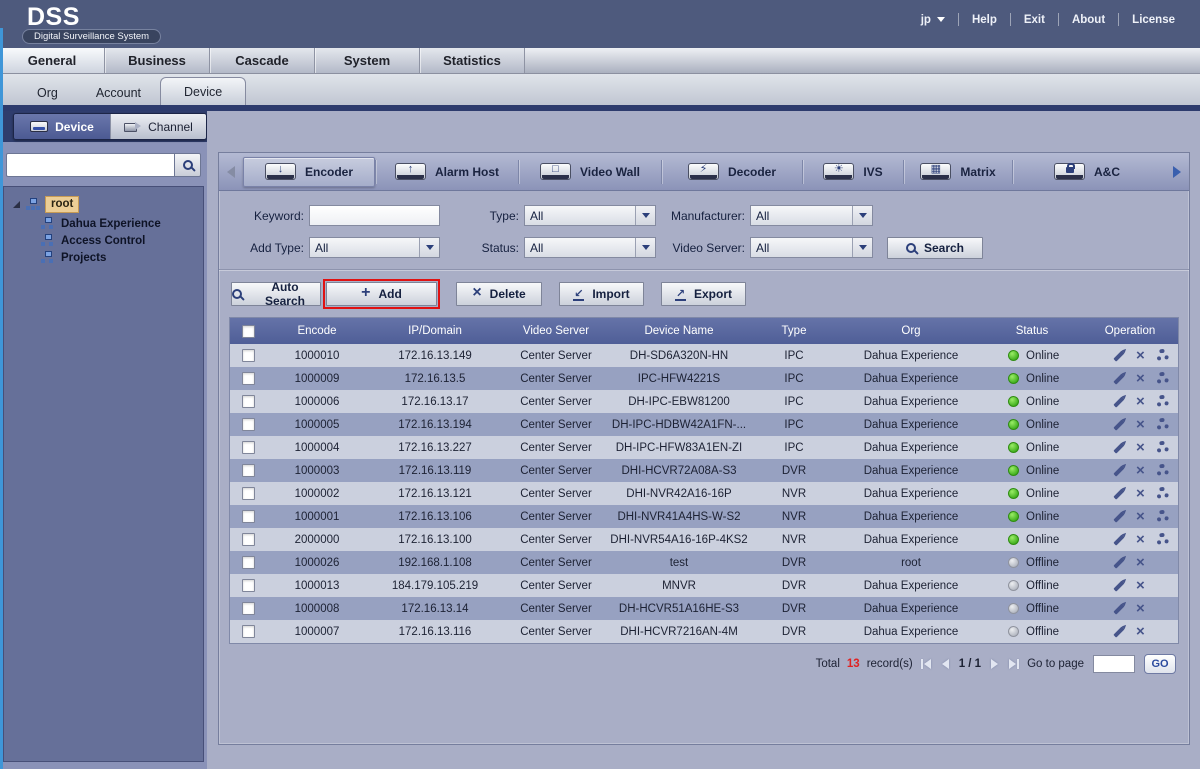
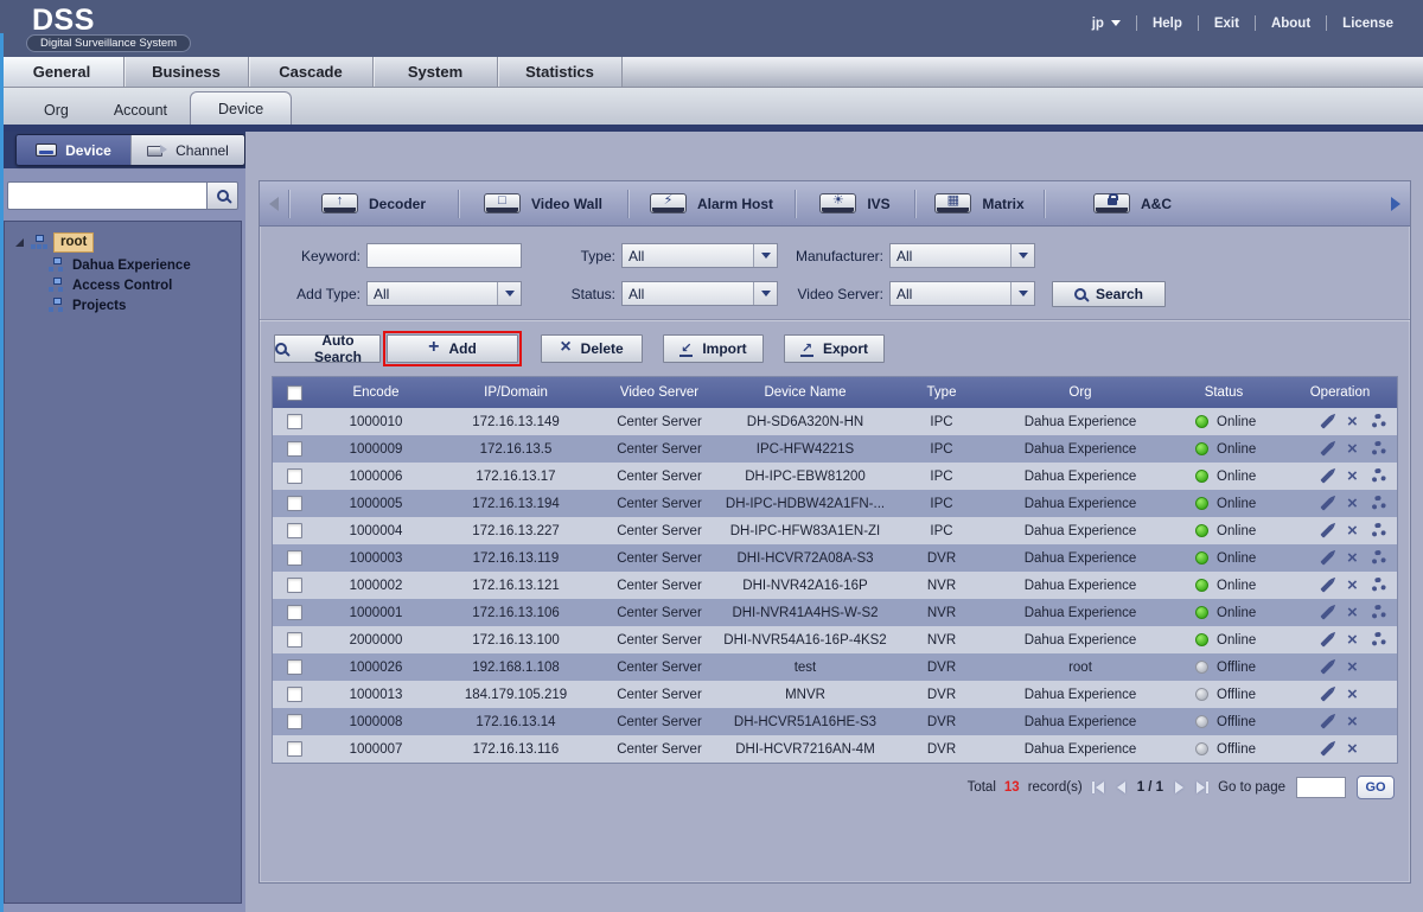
  DSS
  Digital Surveillance System
  jp
  Help
  Exit
  About
  License
  General
  Business
  Cascade
  System
  Statistics
  Org
  Account
  Device
  Device
  Channel
  root
  Dahua Experience
  Access Control
  Projects
- ↓
- Encoder
  ↑
- Alarm Host
+ Decoder
  □
  Video Wall
  ⚡
- Decoder
+ Alarm Host
  ☀
  IVS
  ▦
  Matrix
  A&C
  Keyword:
  Type:
  All
  Manufacturer:
  All
  Add Type:
  All
  Status:
  All
  Video Server:
  All
  Search
  Auto Search
  Add
  Delete
  Import
  Export
  Encode
  IP/Domain
  Video Server
  Device Name
  Type
  Org
  Status
  Operation
  1000010
  172.16.13.149
  Center Server
  DH-SD6A320N-HN
  IPC
  Dahua Experience
  Online
  1000009
  172.16.13.5
  Center Server
  IPC-HFW4221S
  IPC
  Dahua Experience
  Online
  1000006
  172.16.13.17
  Center Server
  DH-IPC-EBW81200
  IPC
  Dahua Experience
  Online
  1000005
  172.16.13.194
  Center Server
  DH-IPC-HDBW42A1FN-...
  IPC
  Dahua Experience
  Online
  1000004
  172.16.13.227
  Center Server
  DH-IPC-HFW83A1EN-ZI
  IPC
  Dahua Experience
  Online
  1000003
  172.16.13.119
  Center Server
  DHI-HCVR72A08A-S3
  DVR
  Dahua Experience
  Online
  1000002
  172.16.13.121
  Center Server
  DHI-NVR42A16-16P
  NVR
  Dahua Experience
  Online
  1000001
  172.16.13.106
  Center Server
  DHI-NVR41A4HS-W-S2
  NVR
  Dahua Experience
  Online
  2000000
  172.16.13.100
  Center Server
  DHI-NVR54A16-16P-4KS2
  NVR
  Dahua Experience
  Online
  1000026
  192.168.1.108
  Center Server
  test
  DVR
  root
  Offline
  1000013
  184.179.105.219
  Center Server
  MNVR
  DVR
  Dahua Experience
  Offline
  1000008
  172.16.13.14
  Center Server
  DH-HCVR51A16HE-S3
  DVR
  Dahua Experience
  Offline
  1000007
  172.16.13.116
  Center Server
  DHI-HCVR7216AN-4M
  DVR
  Dahua Experience
  Offline
  Total
  13
  record(s)
  1 / 1
  Go to page
  GO
